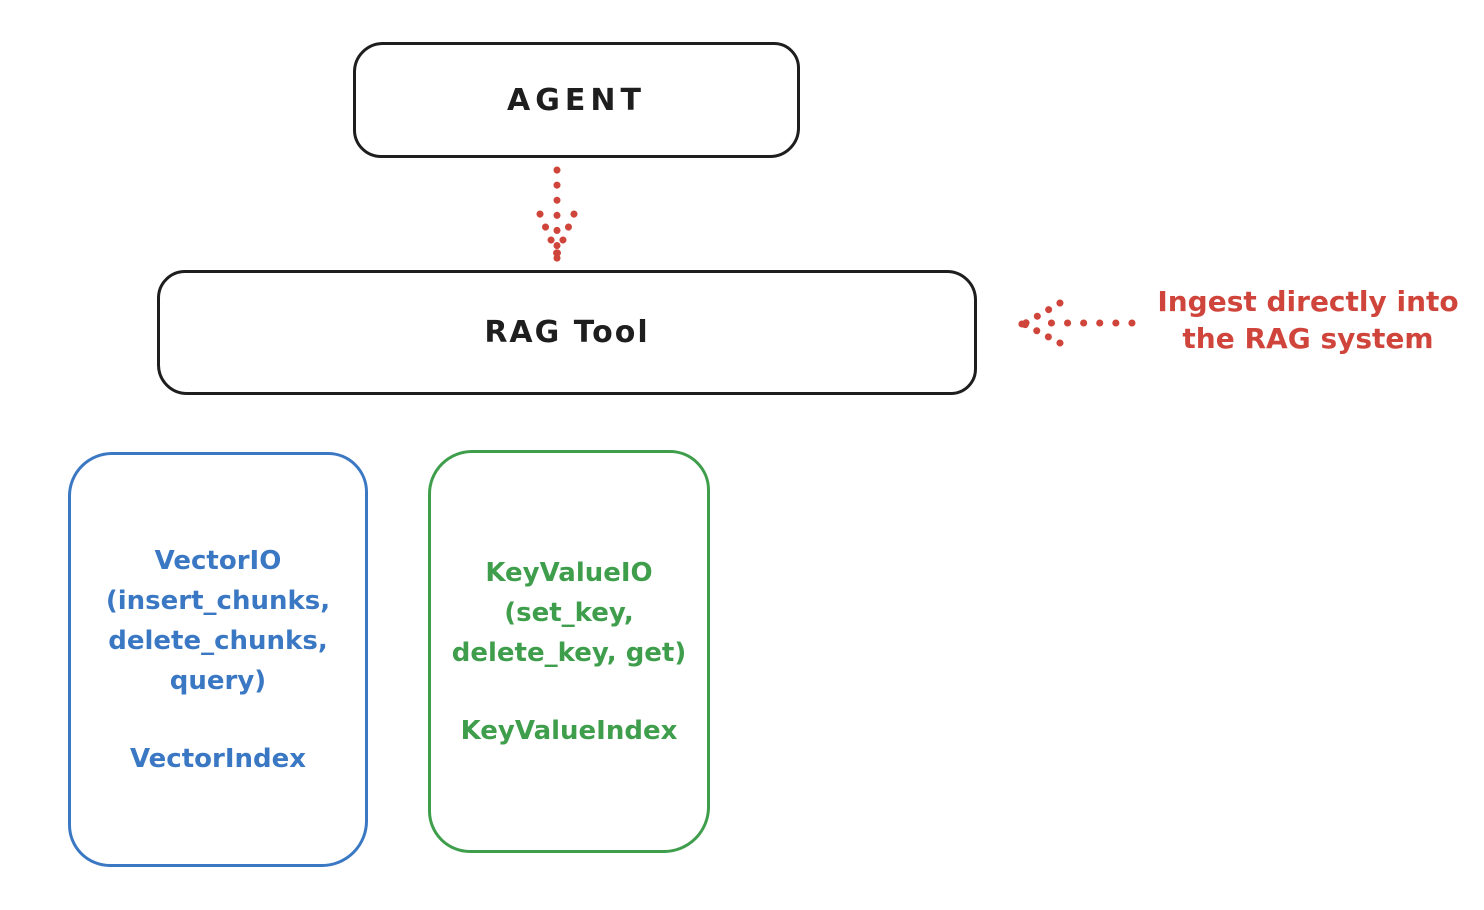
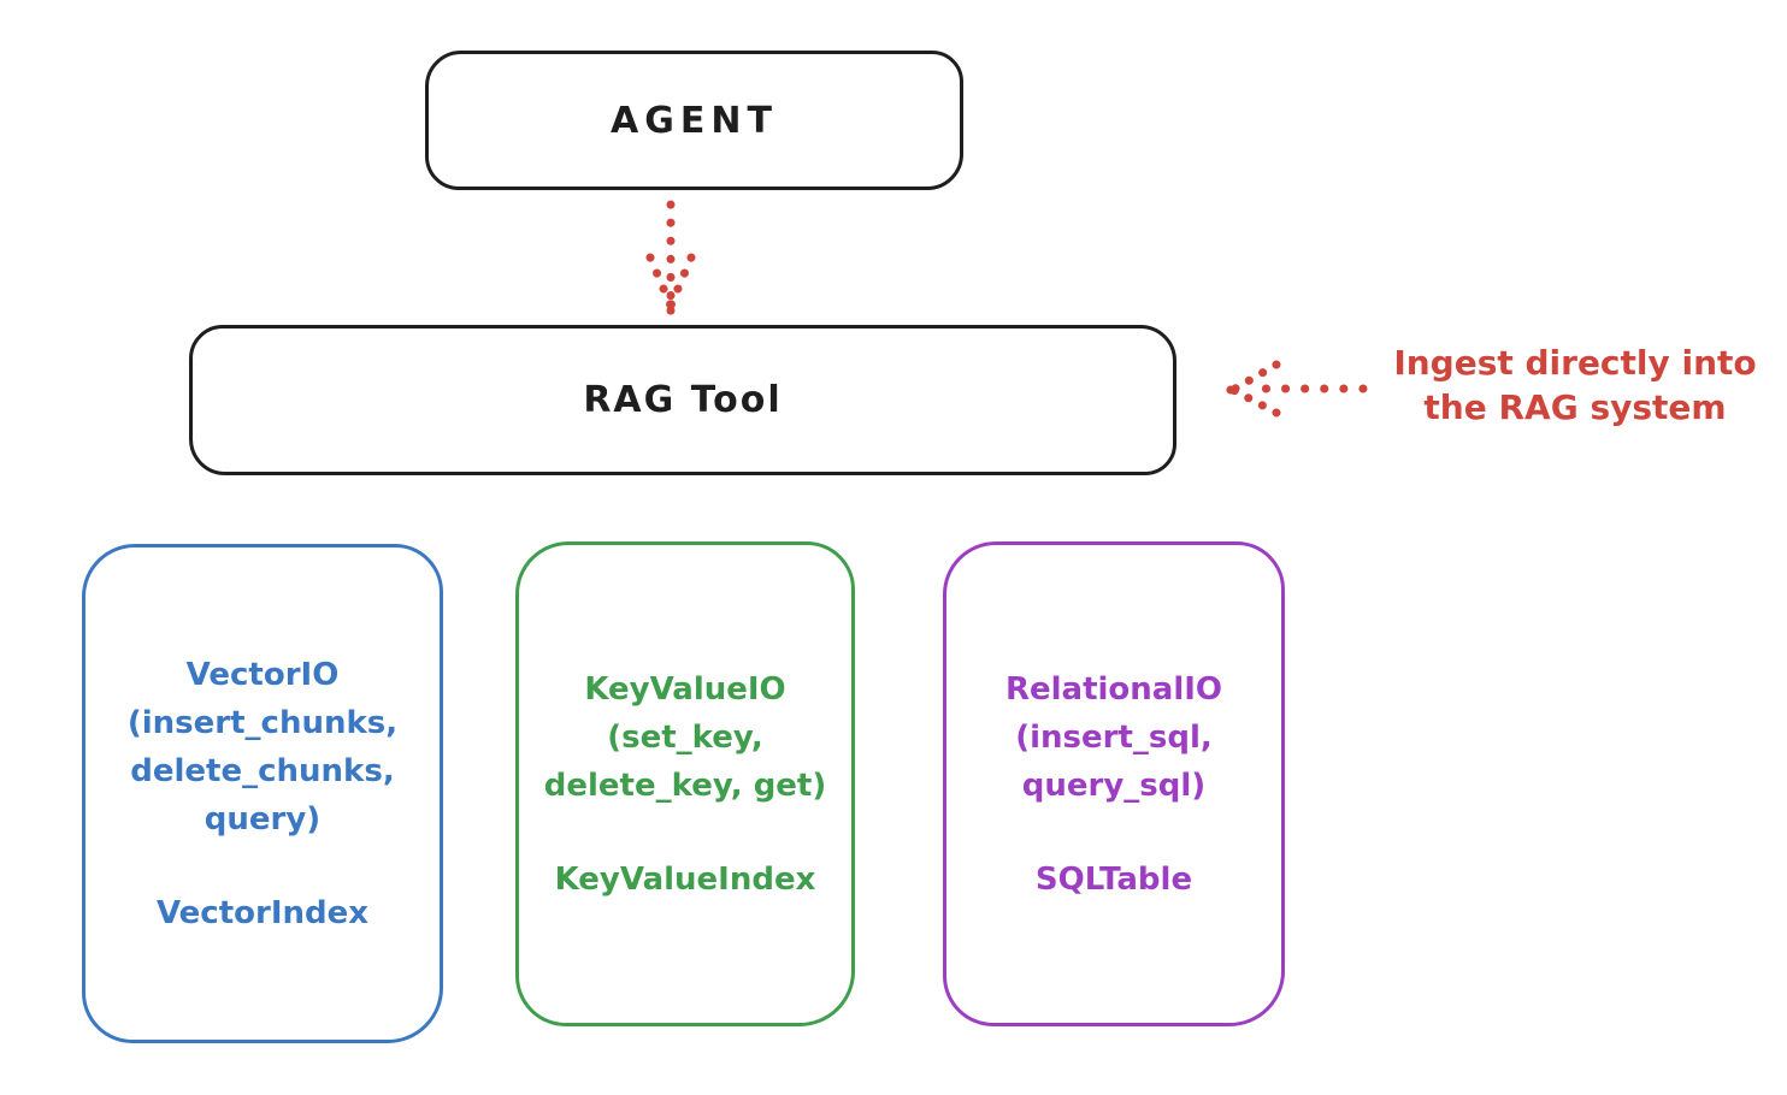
  AGENT
  RAG Tool
  Ingest directly into
  the RAG system
  VectorIO
  (insert_chunks,
  delete_chunks,
  query)
  VectorIndex
  KeyValueIO
  (set_key,
  delete_key, get)
  KeyValueIndex
+ RelationalIO
+ (insert_sql,
+ query_sql)
+ SQLTable
